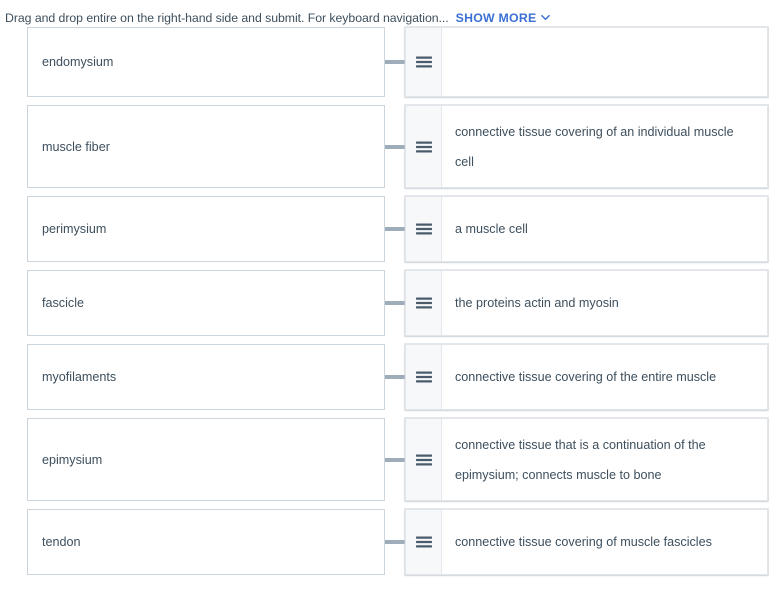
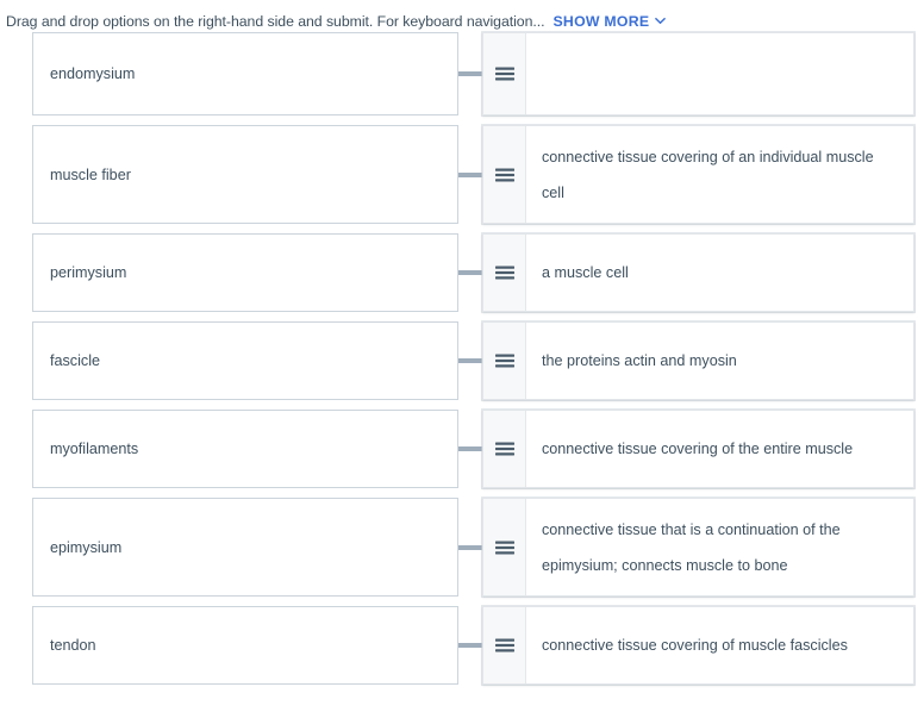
- Drag and drop entire on the right-hand side and submit. For keyboard navigation...
+ Drag and drop options on the right-hand side and submit. For keyboard navigation...
  SHOW MORE
  endomysium
  muscle fiber
  connective tissue covering of an individual muscle cell
  perimysium
  a muscle cell
  fascicle
  the proteins actin and myosin
  myofilaments
  connective tissue covering of the entire muscle
  epimysium
  connective tissue that is a continuation of the epimysium; connects muscle to bone
  tendon
  connective tissue covering of muscle fascicles
